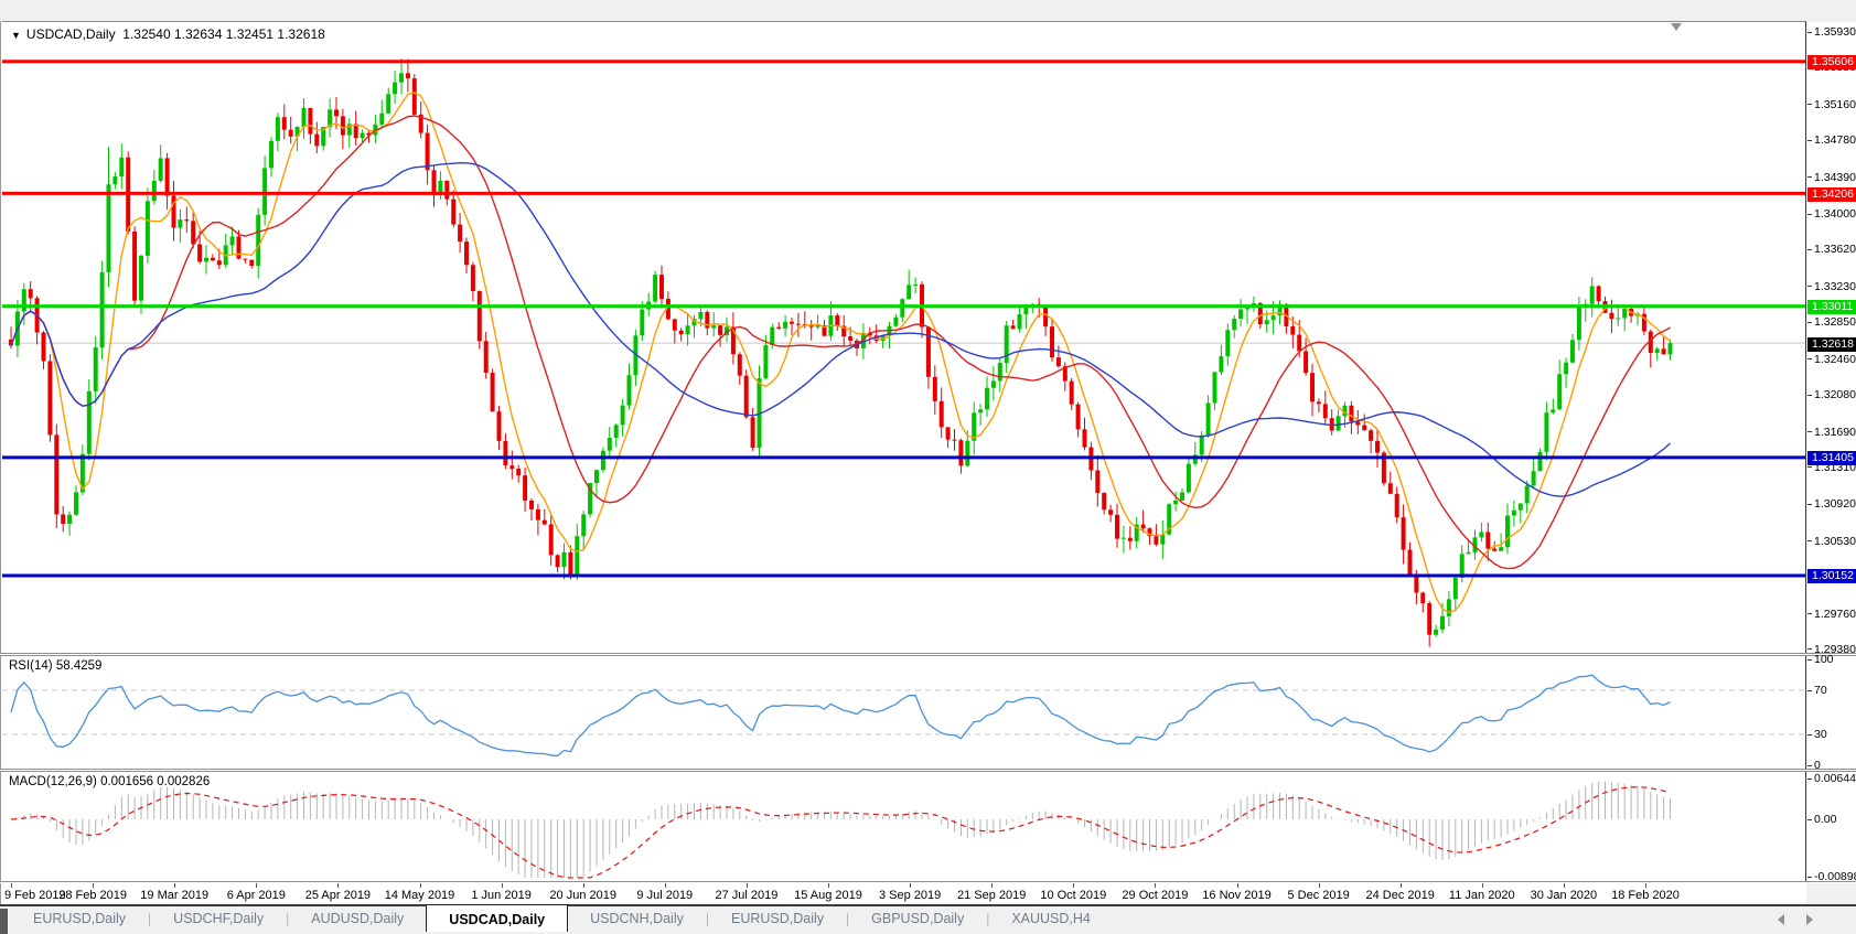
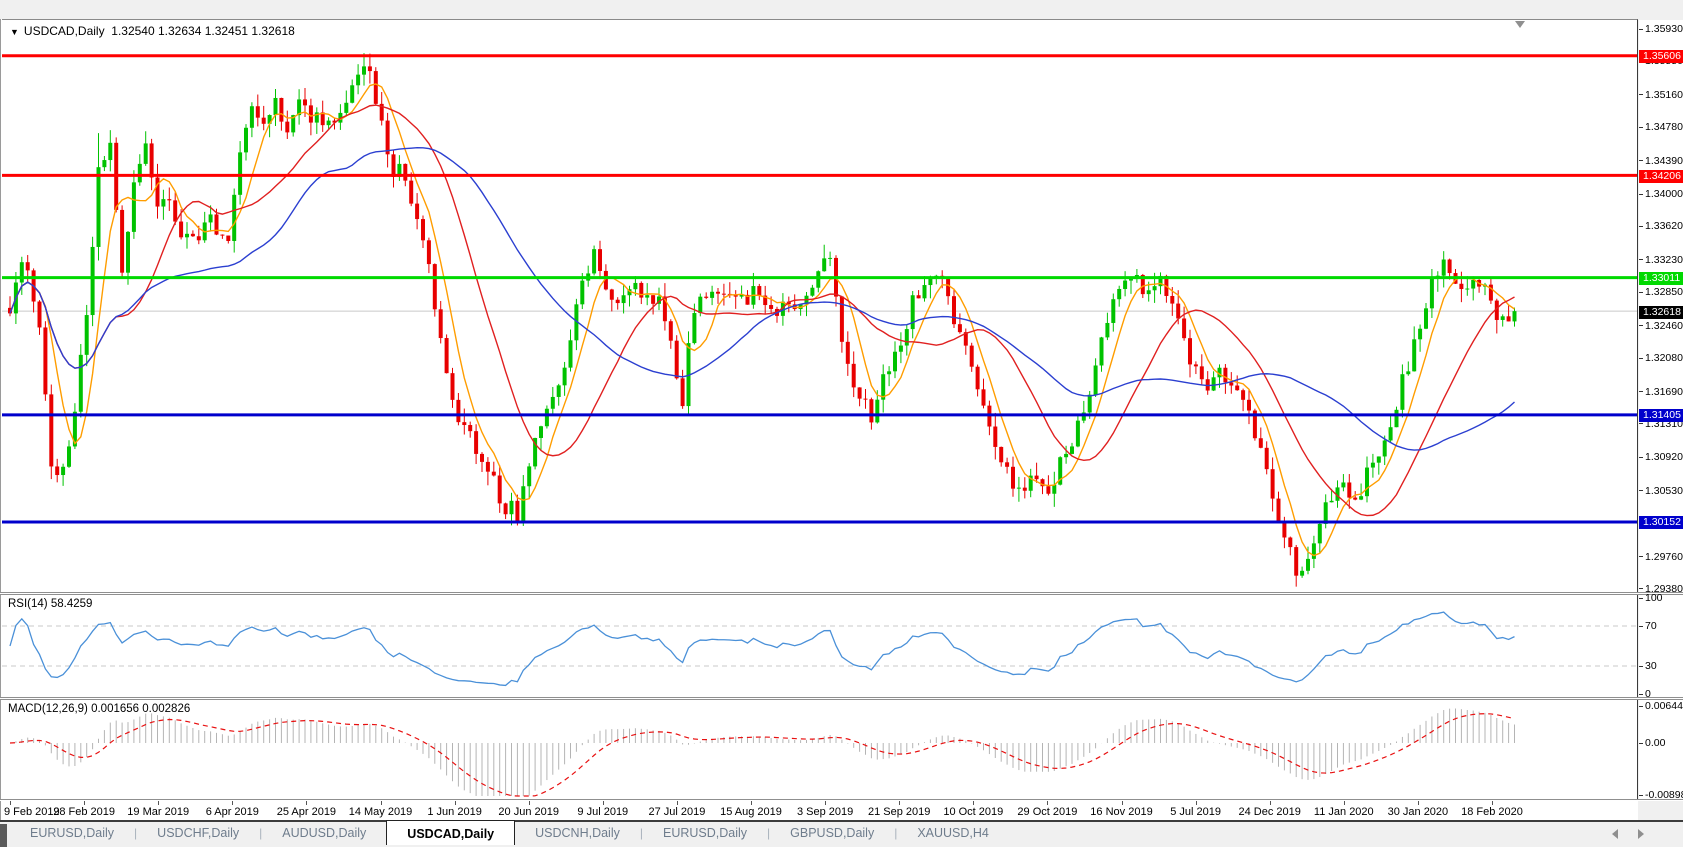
  ▼ USDCAD,Daily 1.32540 1.32634 1.32451 1.32618
  1.35930
  1.35160
  1.34780
  1.34390
  1.34000
  1.33620
  1.33230
  1.32850
  1.32460
  1.32080
  1.31690
  1.31310
  1.30920
  1.30530
  1.29760
  1.29380
  1.35606
  1.34206
  1.33011
  1.31405
  1.30152
  1.32618
  RSI(14) 58.4259
  100
  70
  30
  0
  MACD(12,26,9) 0.001656 0.002826
  0.00644
  0.00
  -0.0089
  9 Feb 2019
  28 Feb 2019
  19 Mar 2019
  6 Apr 2019
  25 Apr 2019
  14 May 2019
  1 Jun 2019
  20 Jun 2019
  9 Jul 2019
  27 Jul 2019
  15 Aug 2019
  3 Sep 2019
  21 Sep 2019
  10 Oct 2019
  29 Oct 2019
  16 Nov 2019
- 5 Dec 2019
+ 5 Jul 2019
  24 Dec 2019
  11 Jan 2020
  30 Jan 2020
  18 Feb 2020
  EURUSD,Daily
  |
  USDCHF,Daily
  |
  AUDUSD,Daily
  USDCAD,Daily
  USDCNH,Daily
  |
  EURUSD,Daily
  |
  GBPUSD,Daily
  |
  XAUUSD,H4
